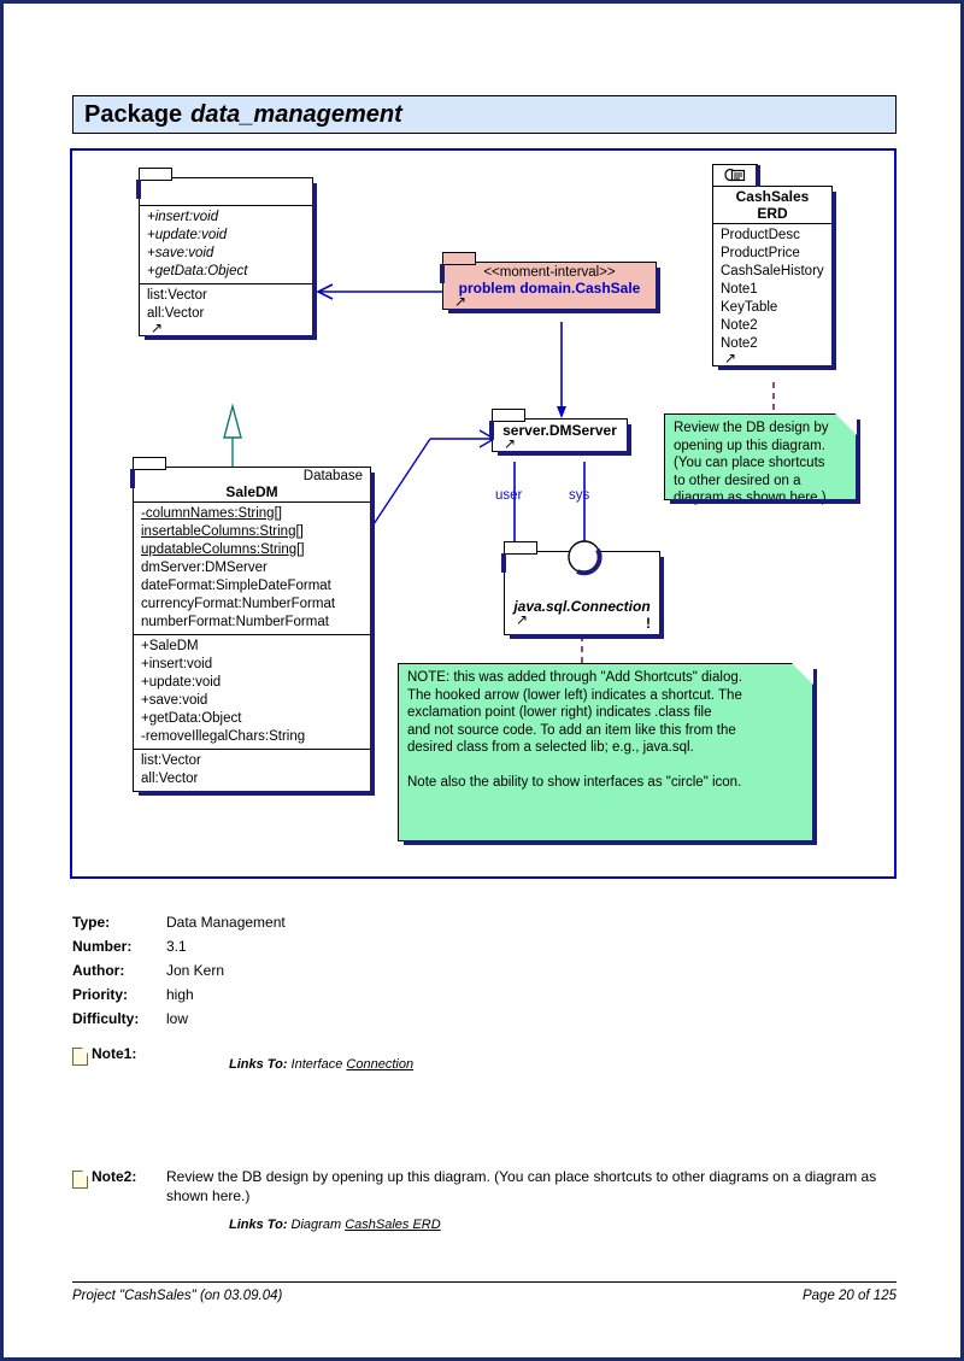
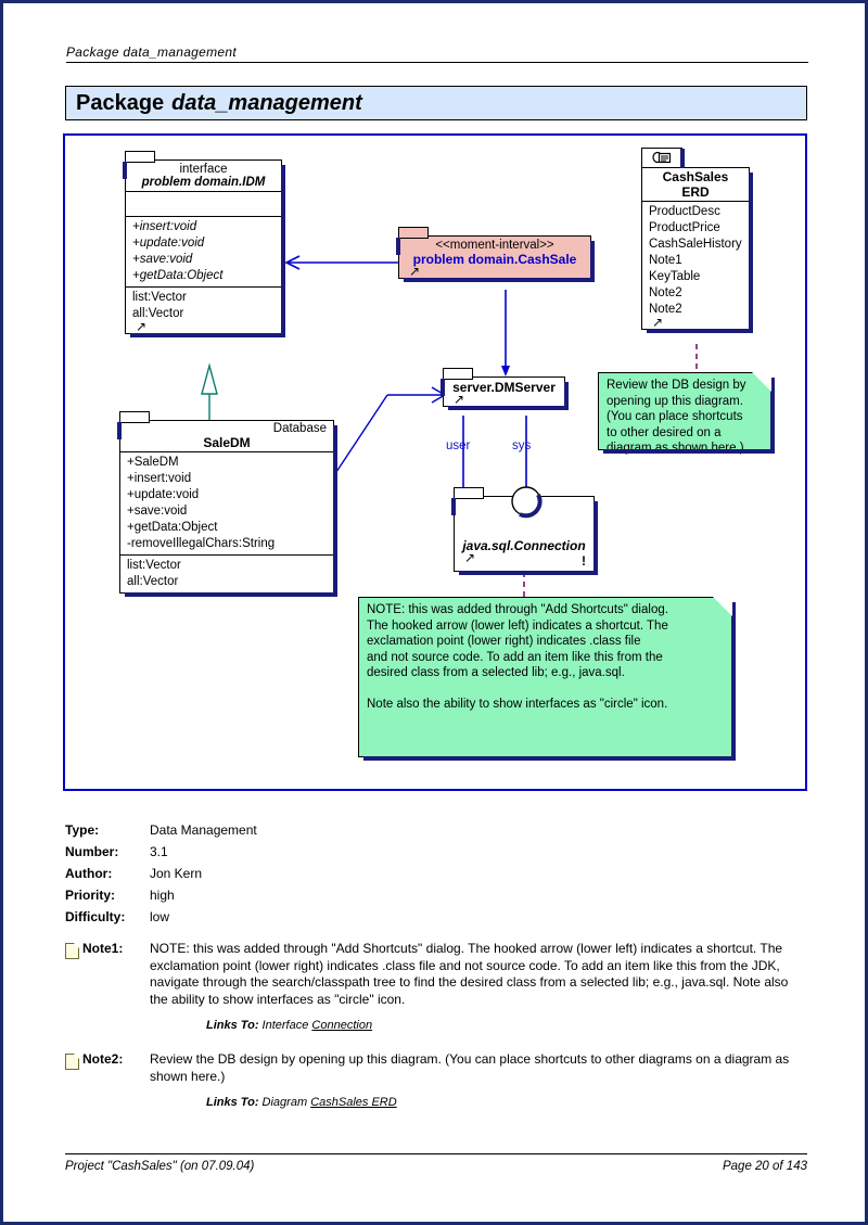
+ Package data_management
  Package
  data_management
+ interface
+ problem domain.IDM
  +insert:void
  +update:void
  +save:void
  +getData:Object
  list:Vector
  all:Vector
  ↗
  <<moment-interval>>
  problem domain.CashSale
  ↗
  CashSales ERD
  ProductDesc
  ProductPrice
  CashSaleHistory
  Note1
  KeyTable
  Note2
  Note2
  ↗
  Database
  SaleDM
- -columnNames:String[]
- insertableColumns:String[]
- updatableColumns:String[]
- dmServer:DMServer
- dateFormat:SimpleDateFormat
- currencyFormat:NumberFormat
- numberFormat:NumberFormat
  +SaleDM
  +insert:void
  +update:void
  +save:void
  +getData:Object
  -removeIllegalChars:String
  list:Vector
  all:Vector
  server.DMServer
  ↗
  user
  sys
  java.sql.Connection
  ↗
  !
  Review the DB design by
  opening up this diagram.
  (You can place shortcuts
  to other desired on a
  diagram as shown here.)
  NOTE: this was added through "Add Shortcuts" dialog.
  The hooked arrow (lower left) indicates a shortcut. The
  exclamation point (lower right) indicates .class file
  and not source code. To add an item like this from the
  desired class from a selected lib; e.g., java.sql.
  Note also the ability to show interfaces as "circle" icon.
  Type:
  Data Management
  Number:
  3.1
  Author:
  Jon Kern
  Priority:
  high
  Difficulty:
  low
  Note1:
+ NOTE: this was added through "Add Shortcuts" dialog. The hooked arrow (lower left) indicates a shortcut. The exclamation point (lower right) indicates .class file and not source code. To add an item like this from the JDK, navigate through the search/classpath tree to find the desired class from a selected lib; e.g., java.sql. Note also the ability to show interfaces as "circle" icon.
  Links To: Interface Connection
  Note2:
  Review the DB design by opening up this diagram. (You can place shortcuts to other diagrams on a diagram as shown here.)
  Links To: Diagram CashSales ERD
- Project "CashSales" (on 03.09.04)
+ Project "CashSales" (on 07.09.04)
- Page 20 of 125
+ Page 20 of 143
